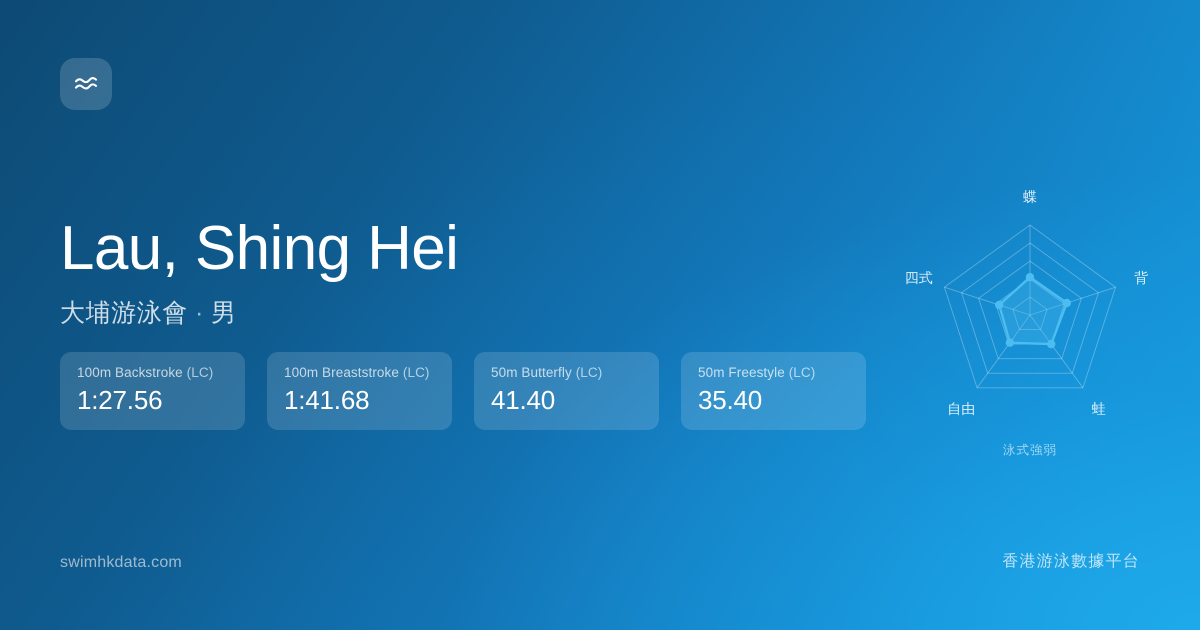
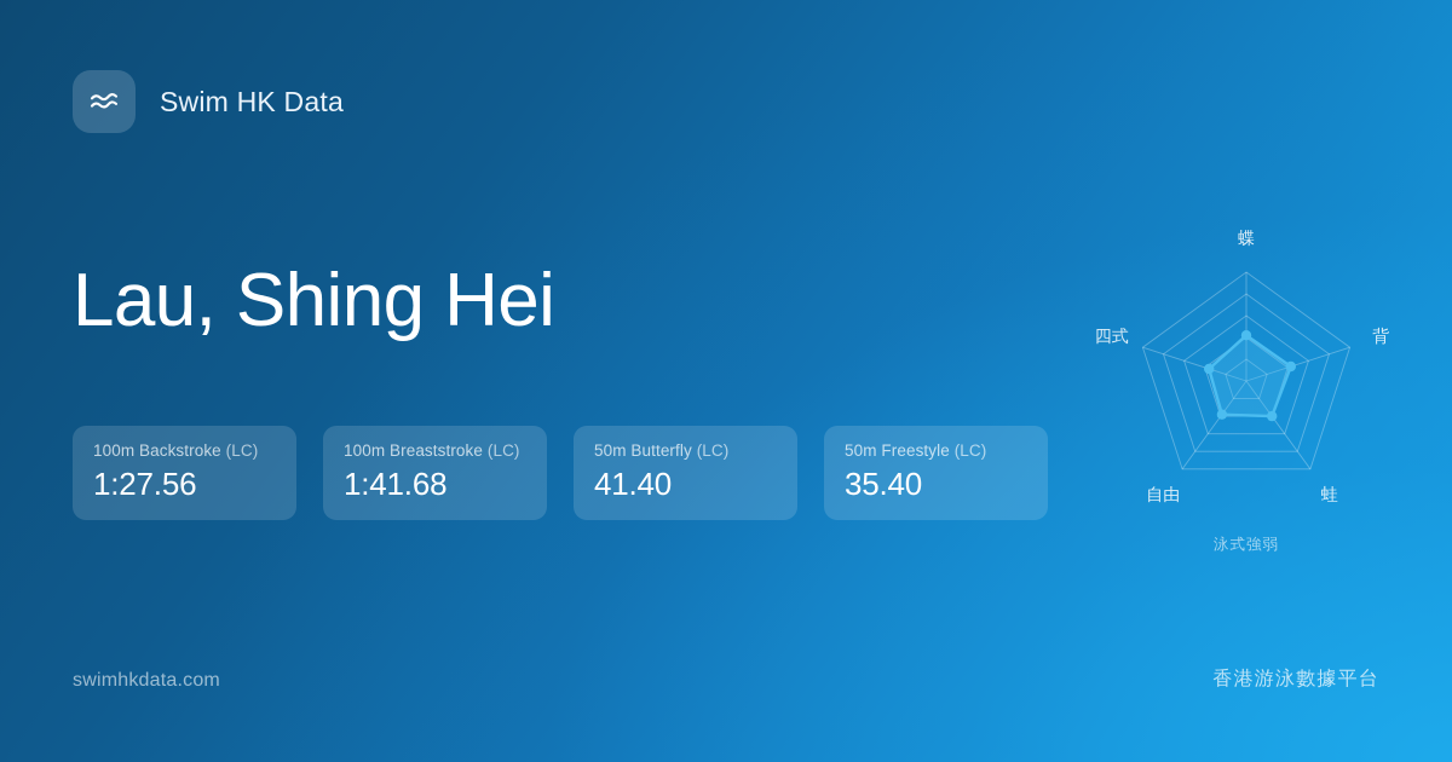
+ Swim HK Data
  Lau, Shing Hei
- 大埔游泳會 · 男
  100m Backstroke (LC)
  1:27.56
  100m Breaststroke (LC)
  1:41.68
  50m Butterfly (LC)
  41.40
  50m Freestyle (LC)
  35.40
  蝶
  背
  蛙
  自由
  四式
  泳式強弱
  swimhkdata.com
  香港游泳數據平台
